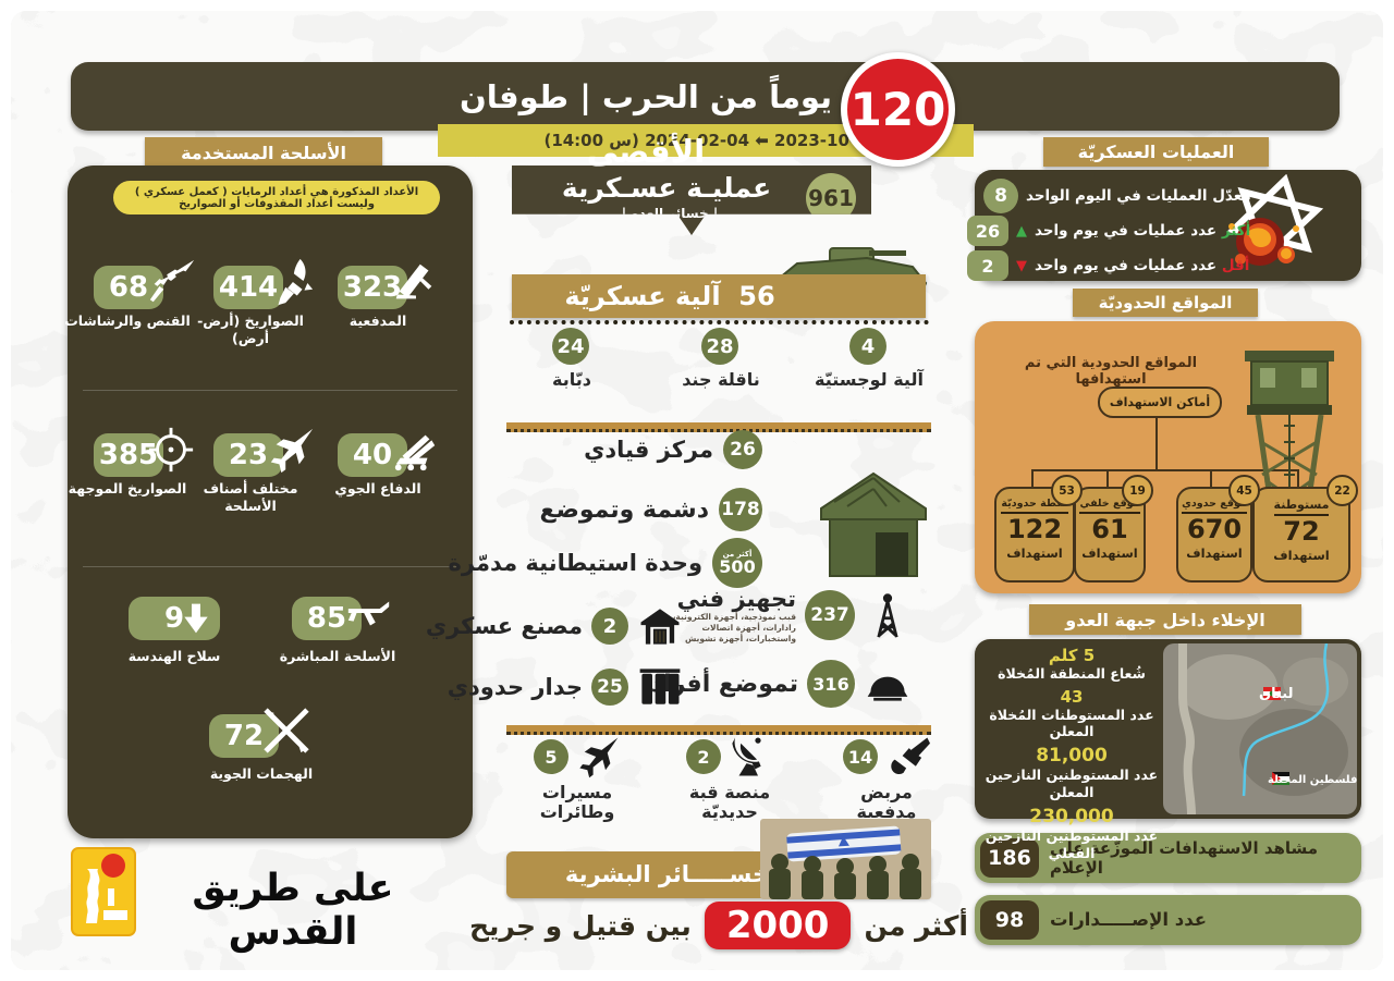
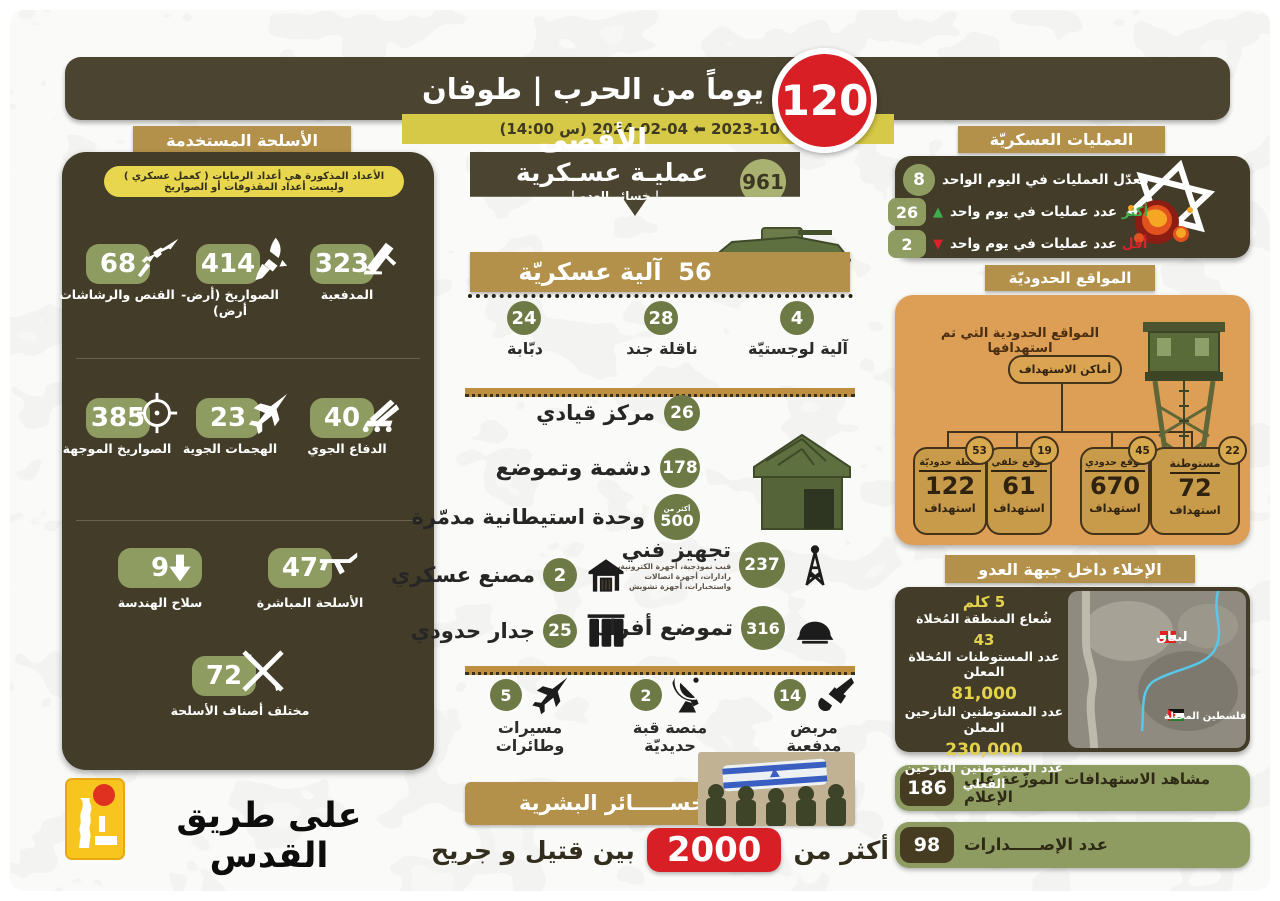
  2023-10 ⬅ 2024-02-04 (س 14:00)
  يوماً من الحرب | طوفان الأقصى
  120
  الأسلحة المستخدمة
  الأعداد المذكورة هي أعداد الرمايات ( كعمل عسكري ) وليست أعداد المقذوفات أو الصواريخ
  68
  القنص والرشاشات
  414
  الصواريخ (أرض-أرض)
  323
  المدفعية
  385
  الصواريخ الموجهة
  23
- مختلف أصناف الأسلحة
+ الهجمات الجوية
  40
  الدفاع الجوي
  9
  سلاح الهندسة
- 85
+ 47
  الأسلحة المباشرة
  72
- الهجمات الجوية
+ مختلف أصناف الأسلحة
  961
  عمليـة عسـكرية
  | خسائر العدو |
  56 آلية عسكريّة
  24
  دبّابة
  28
  ناقلة جند
  4
  آلية لوجستيّة
  26
  مركز قيادي
  178
  دشمة وتموضع
  أكثر من
  500
  وحدة استيطانية مدمّرة
  237
  تجهيز فني
  قبب نموذجية، أجهزة الكترونية، رادارات، أجهزة اتصالات واستخبارات، أجهزة تشويش
  2
  مصنع عسكري
  316
  تموضع أفا
  25
  جدار حدودي
  5
  مسيرات وطائرات
  2
  منصة قبة حديديّة
  14
  مربض مدفعية
  ســـــائر البشرية
  أكثر من
  2000
  بين قتيل و جريح
  العمليات العسكريّة
  8
  مُعدّل العمليات في اليوم الواحد
  26
  ▲
  أكثر عدد عمليات في يوم واحد
  2
  ▼
  أقل عدد عمليات في يوم واحد
  المواقع الحدوديّة
  المواقع الحدودية التي تم استهدافها
  أماكن الاستهداف
  22
  مستوطنة
  72
  استهداف
  45
  قع حدودي
  670
  استهداف
  19
  قع خلفي
  61
  استهداف
  53
  طة حدوديّة
  122
  استهداف
  الإخلاء داخل جبهة العدو
  لبنان
  فلسطين المحتلة
  5 كلم
  شُعاع المنطقة المُخلاة
  43
  عدد المستوطنات المُخلاة المعلن
  81,000
  عدد المستوطنين النازحين المعلن
  230,000
  عدد المستوطنين النازحين الفعلي
  186
  مشاهد الاستهدافات الموزّعة على الإعلام
  98
  عدد الإصـــــدارات
  على طريق القدس
